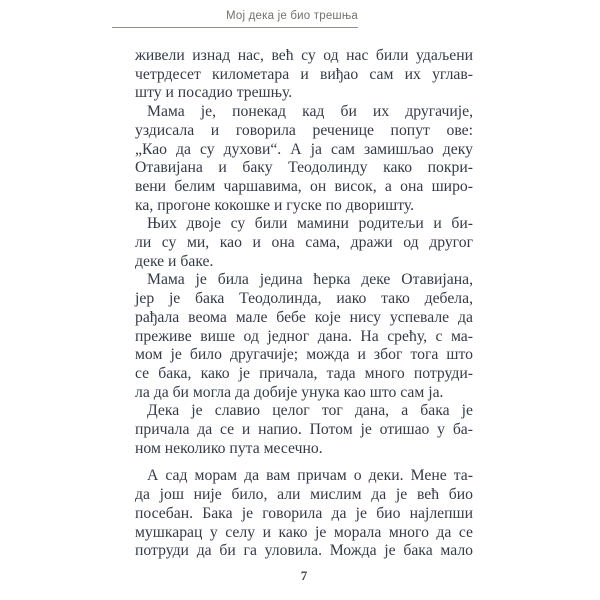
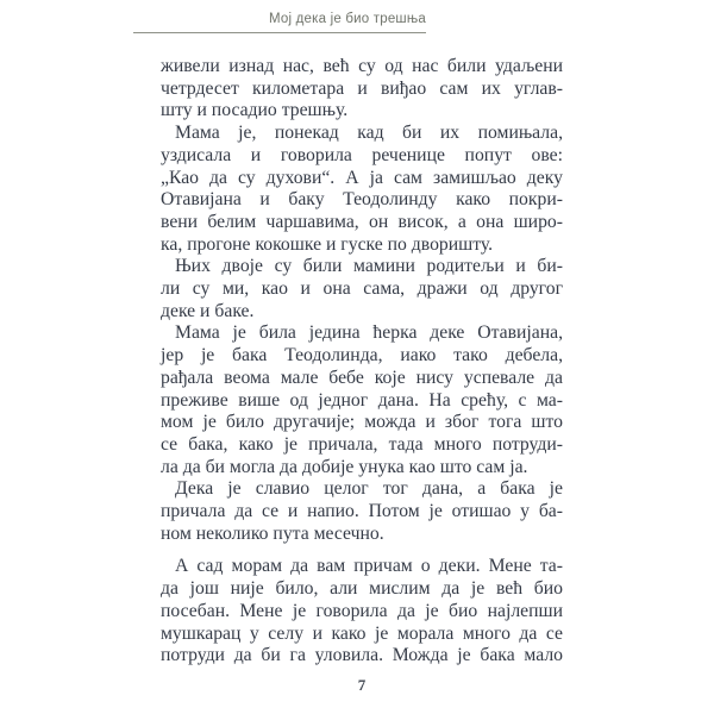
  Мој дека је био трешња
  живели изнад нас, већ су од нас били удаљени
  четрдесет километара и виђао сам их углав-
  шту и посадио трешњу.
- Мама је, понекад кад би их другачије,
+ Мама је, понекад кад би их помињала,
  уздисала и говорила реченице попут ове:
  „Као да су духови“. А ја сам замишљао деку
  Отавијана и баку Теодолинду како покри-
  вени белим чаршавима, он висок, а она широ-
  ка, прогоне кокошке и гуске по дворишту.
  Њих двоје су били мамини родитељи и би-
  ли су ми, као и она сама, дражи од другог
  деке и баке.
  Мама је била једина ћерка деке Отавијана,
  јер је бака Теодолинда, иако тако дебела,
  рађала веома мале бебе које нису успевале да
  преживе више од једног дана. На срећу, с ма-
  мом је било другачије; можда и због тога што
  се бака, како је причала, тада много потруди-
  ла да би могла да добије унука као што сам ја.
  Дека је славио целог тог дана, а бака је
  причала да се и напио. Потом је отишао у ба-
  ном неколико пута месечно.
  А сад морам да вам причам о деки. Мене та-
  да још није било, али мислим да је већ био
- посебан. Бака је говорила да је био најлепши
+ посебан. Мене је говорила да је био најлепши
  мушкарац у селу и како је морала много да се
  потруди да би га уловила. Можда је бака мало
  7
